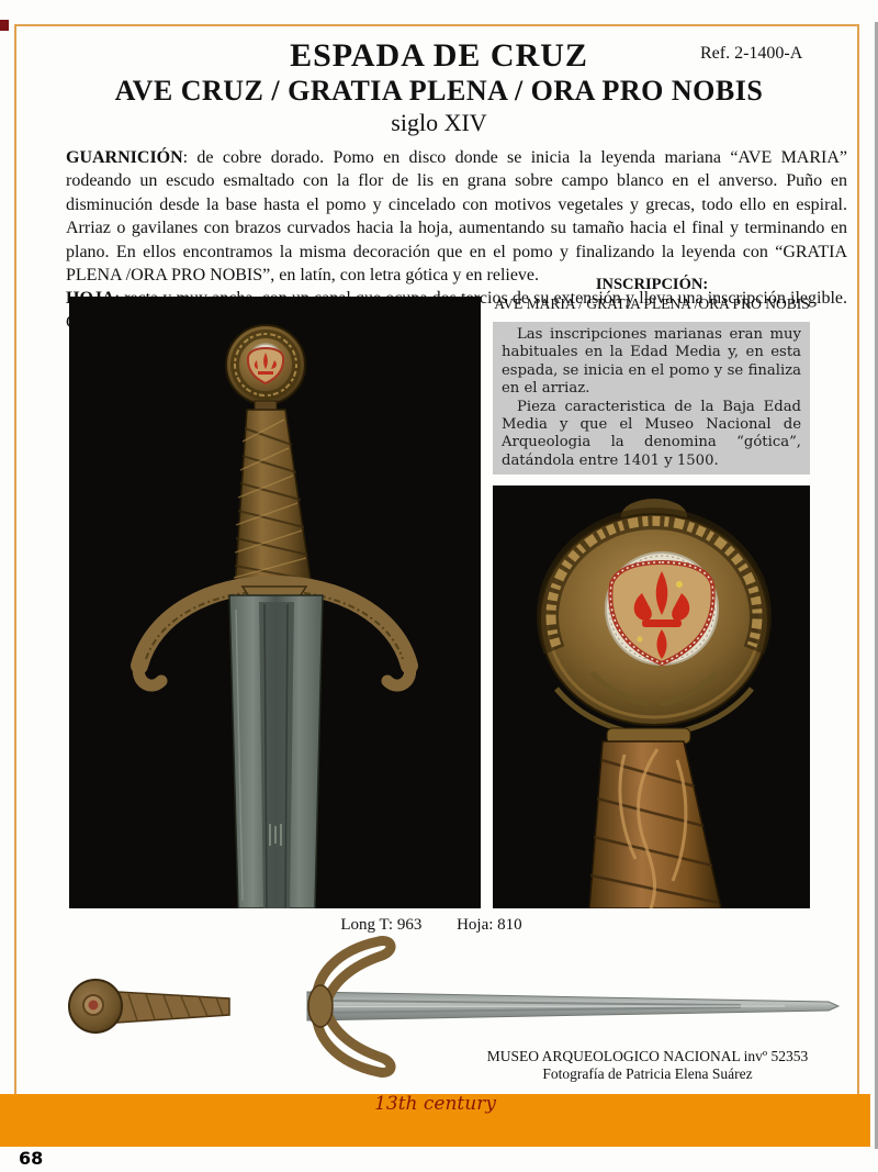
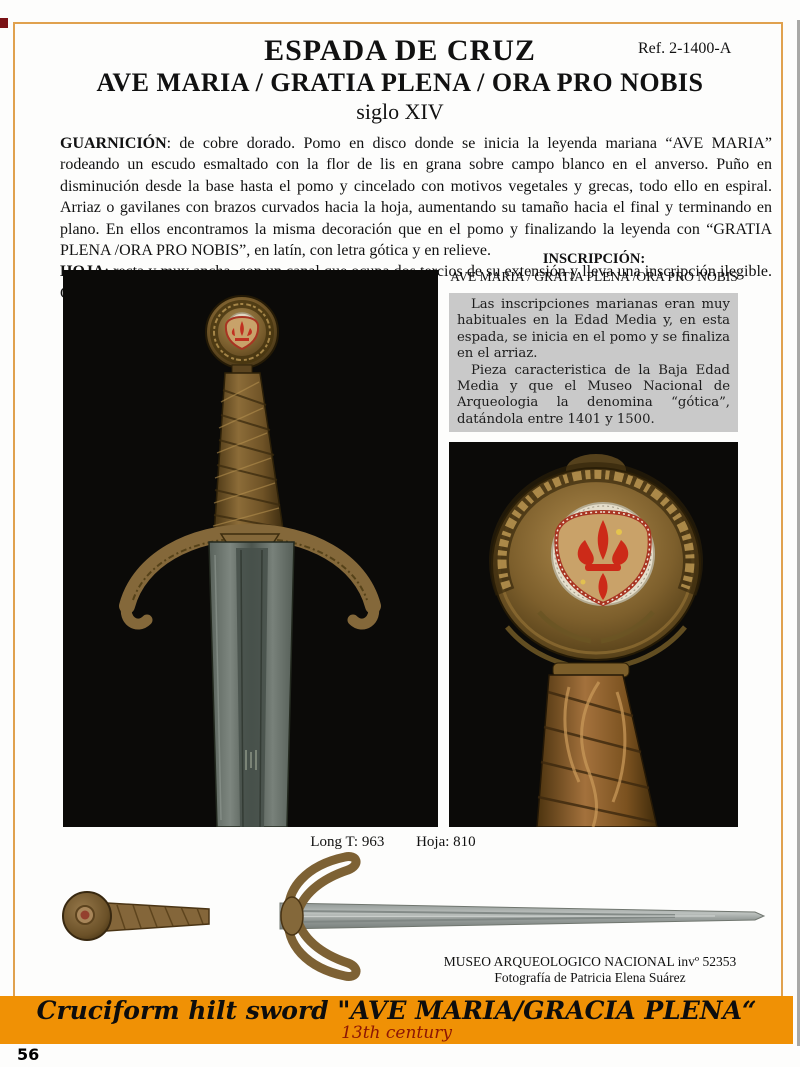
  ESPADA DE CRUZ
  Ref. 2-1400-A
- AVE CRUZ / GRATIA PLENA / ORA PRO NOBIS
+ AVE MARIA / GRATIA PLENA / ORA PRO NOBIS
  siglo XIV
  GUARNICIÓN: de cobre dorado. Pomo en disco donde se inicia la leyenda mariana “AVE MARIA” rodeando un escudo esmaltado con la flor de lis en grana sobre campo blanco en el anverso. Puño en disminución desde la base hasta el pomo y cincelado con motivos vegetales y grecas, todo ello en espiral. Arriaz o gavilanes con brazos curvados hacia la hoja, aumentando su tamaño hacia el final y terminando en plano. En ellos encontramos la misma decoración que en el pomo y finalizando la leyenda con “GRATIA PLENA /ORA PRO NOBIS”, en latín, con letra gótica y en relieve.
  INSCRIPCIÓN:
  AVE MARIA / GRATIA PLENA /ORA PRO NOBIS
  Las inscripciones marianas eran muy habituales en la Edad Media y, en esta espada, se inicia en el pomo y se finaliza en el arriaz.
  Pieza caracteristica de la Baja Edad Media y que el Museo Nacional de Arqueologia la denomina “gótica”, datándola entre 1401 y 1500.
  Long T: 963 Hoja: 810
  MUSEO ARQUEOLOGICO NACIONAL invº 52353
  Fotografía de Patricia Elena Suárez
+ Cruciform hilt sword "AVE MARIA/GRACIA PLENA“
  13th century
- 68
+ 56
